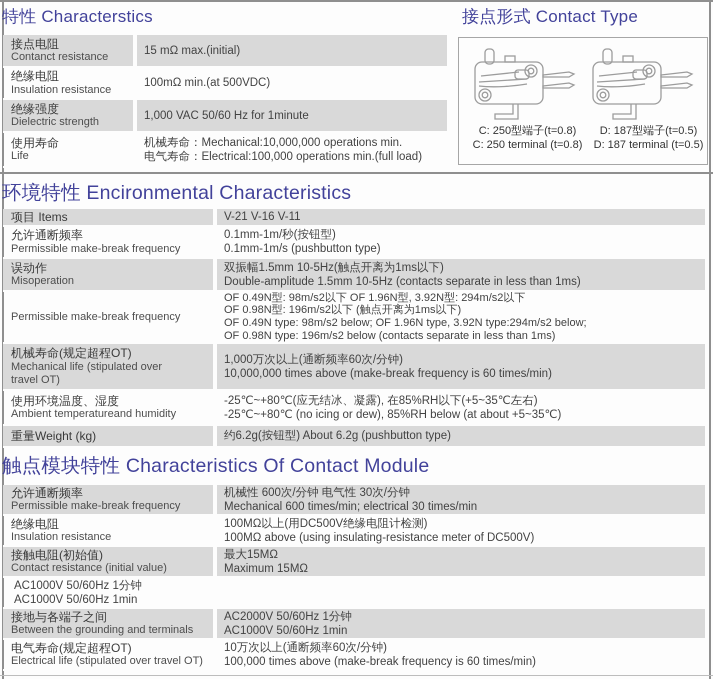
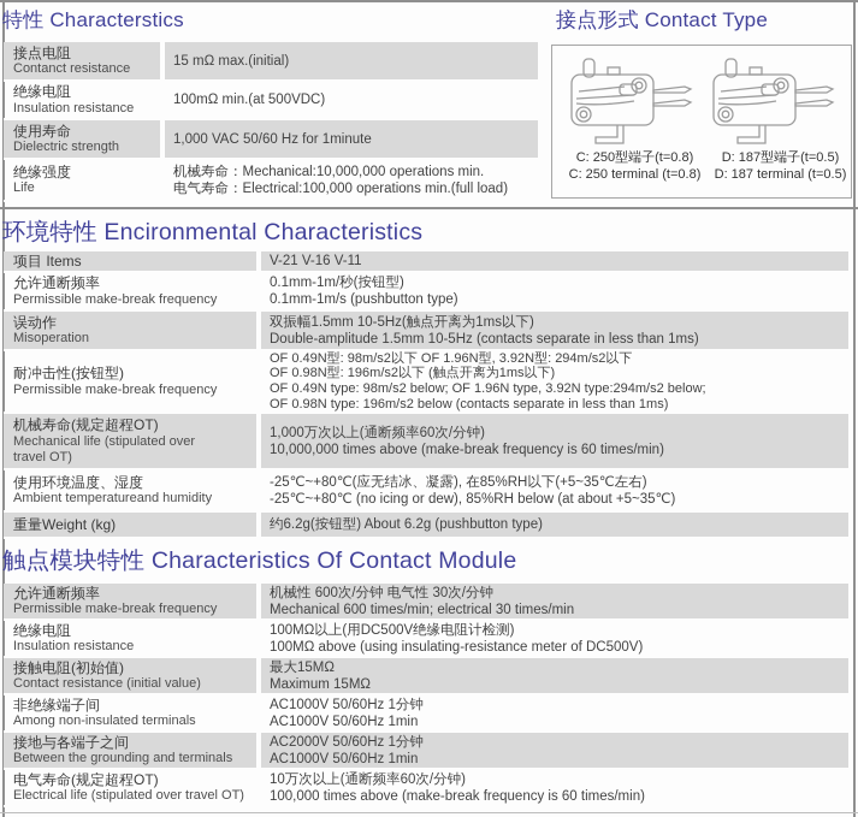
  特性 Characterstics
  接点电阻
  Contanct resistance
  15 mΩ max.(initial)
  绝缘电阻
  Insulation resistance
  100mΩ min.(at 500VDC)
- 绝缘强度
+ 使用寿命
  Dielectric strength
  1,000 VAC 50/60 Hz for 1minute
- 使用寿命
+ 绝缘强度
  Life
  机械寿命：Mechanical:10,000,000 operations min.
  电气寿命：Electrical:100,000 operations min.(full load)
  接点形式 Contact Type
  C: 250型端子(t=0.8)
  C: 250 terminal (t=0.8)
  D: 187型端子(t=0.5)
  D: 187 terminal (t=0.5)
  环境特性 Encironmental Characteristics
  项目 Items
  V-21 V-16 V-11
  允许通断频率
  Permissible make-break frequency
  0.1mm-1m/秒(按钮型)
  0.1mm-1m/s (pushbutton type)
  误动作
  Misoperation
  双振幅1.5mm 10-5Hz(触点开离为1ms以下)
  Double-amplitude 1.5mm 10-5Hz (contacts separate in less than 1ms)
+ 耐冲击性(按钮型)
  Permissible make-break frequency
  OF 0.49N型: 98m/s2以下 OF 1.96N型, 3.92N型: 294m/s2以下
  OF 0.98N型: 196m/s2以下 (触点开离为1ms以下)
  OF 0.49N type: 98m/s2 below; OF 1.96N type, 3.92N type:294m/s2 below;
  OF 0.98N type: 196m/s2 below (contacts separate in less than 1ms)
  机械寿命(规定超程OT)
  Mechanical life (stipulated over travel OT)
  1,000万次以上(通断频率60次/分钟)
  10,000,000 times above (make-break frequency is 60 times/min)
  使用环境温度、湿度
  Ambient temperatureand humidity
  -25℃~+80℃(应无结冰、凝露), 在85%RH以下(+5~35℃左右)
  -25℃~+80℃ (no icing or dew), 85%RH below (at about +5~35℃)
  重量Weight (kg)
  约6.2g(按钮型) About 6.2g (pushbutton type)
  触点模块特性 Characteristics Of Contact Module
  允许通断频率
  Permissible make-break frequency
  机械性 600次/分钟 电气性 30次/分钟
  Mechanical 600 times/min; electrical 30 times/min
  绝缘电阻
  Insulation resistance
  100MΩ以上(用DC500V绝缘电阻计检测)
  100MΩ above (using insulating-resistance meter of DC500V)
  接触电阻(初始值)
  Contact resistance (initial value)
  最大15MΩ
  Maximum 15MΩ
+ 非绝缘端子间
+ Among non-insulated terminals
  AC1000V 50/60Hz 1分钟
  AC1000V 50/60Hz 1min
  接地与各端子之间
  Between the grounding and terminals
  AC2000V 50/60Hz 1分钟
  AC1000V 50/60Hz 1min
  电气寿命(规定超程OT)
  Electrical life (stipulated over travel OT)
  10万次以上(通断频率60次/分钟)
  100,000 times above (make-break frequency is 60 times/min)
